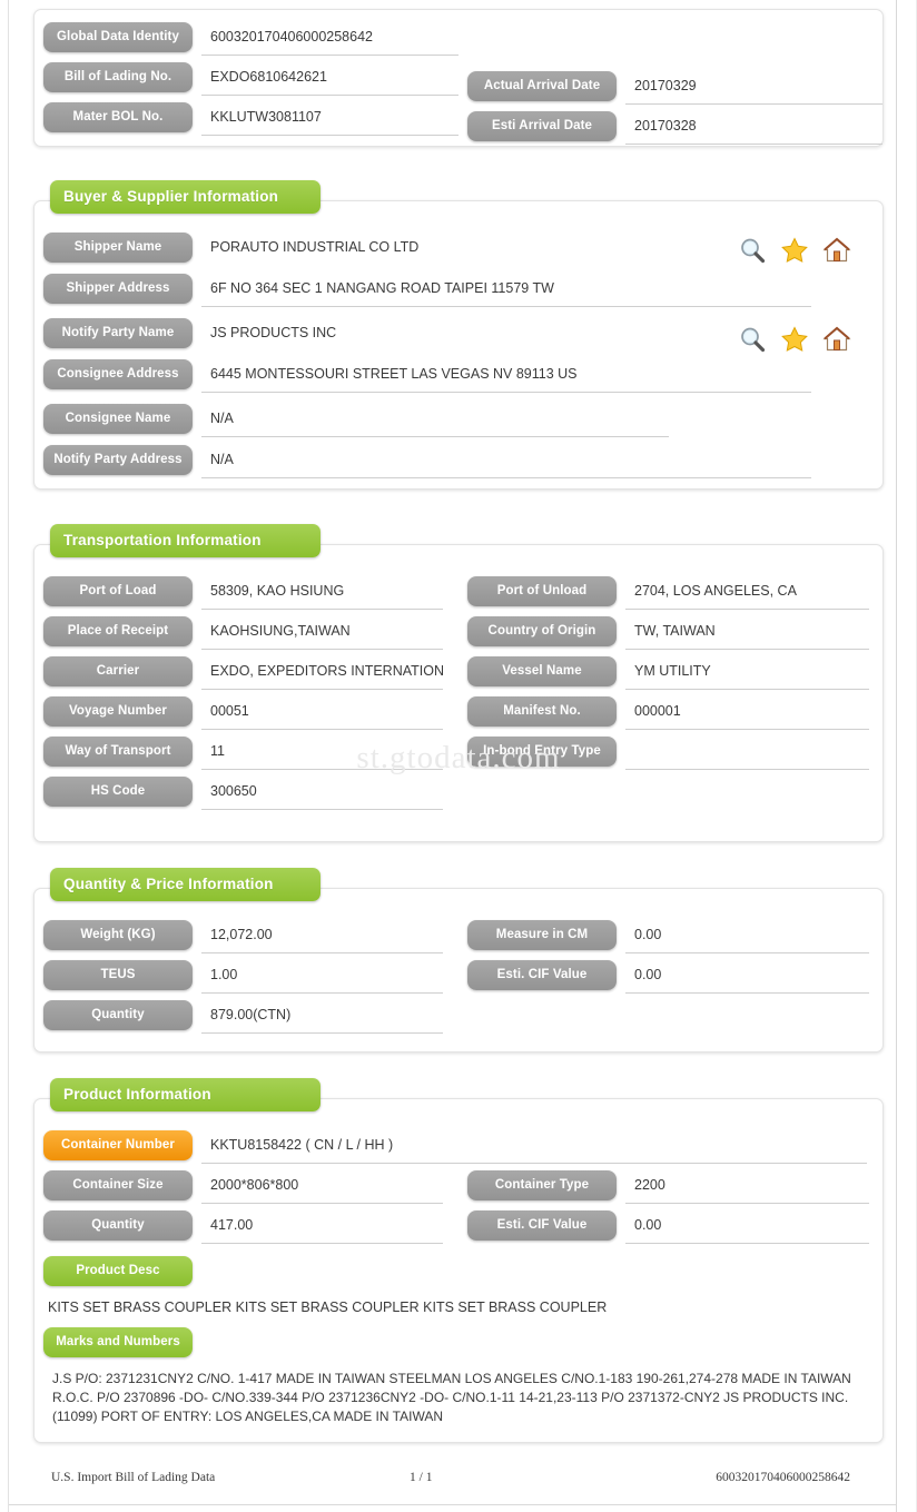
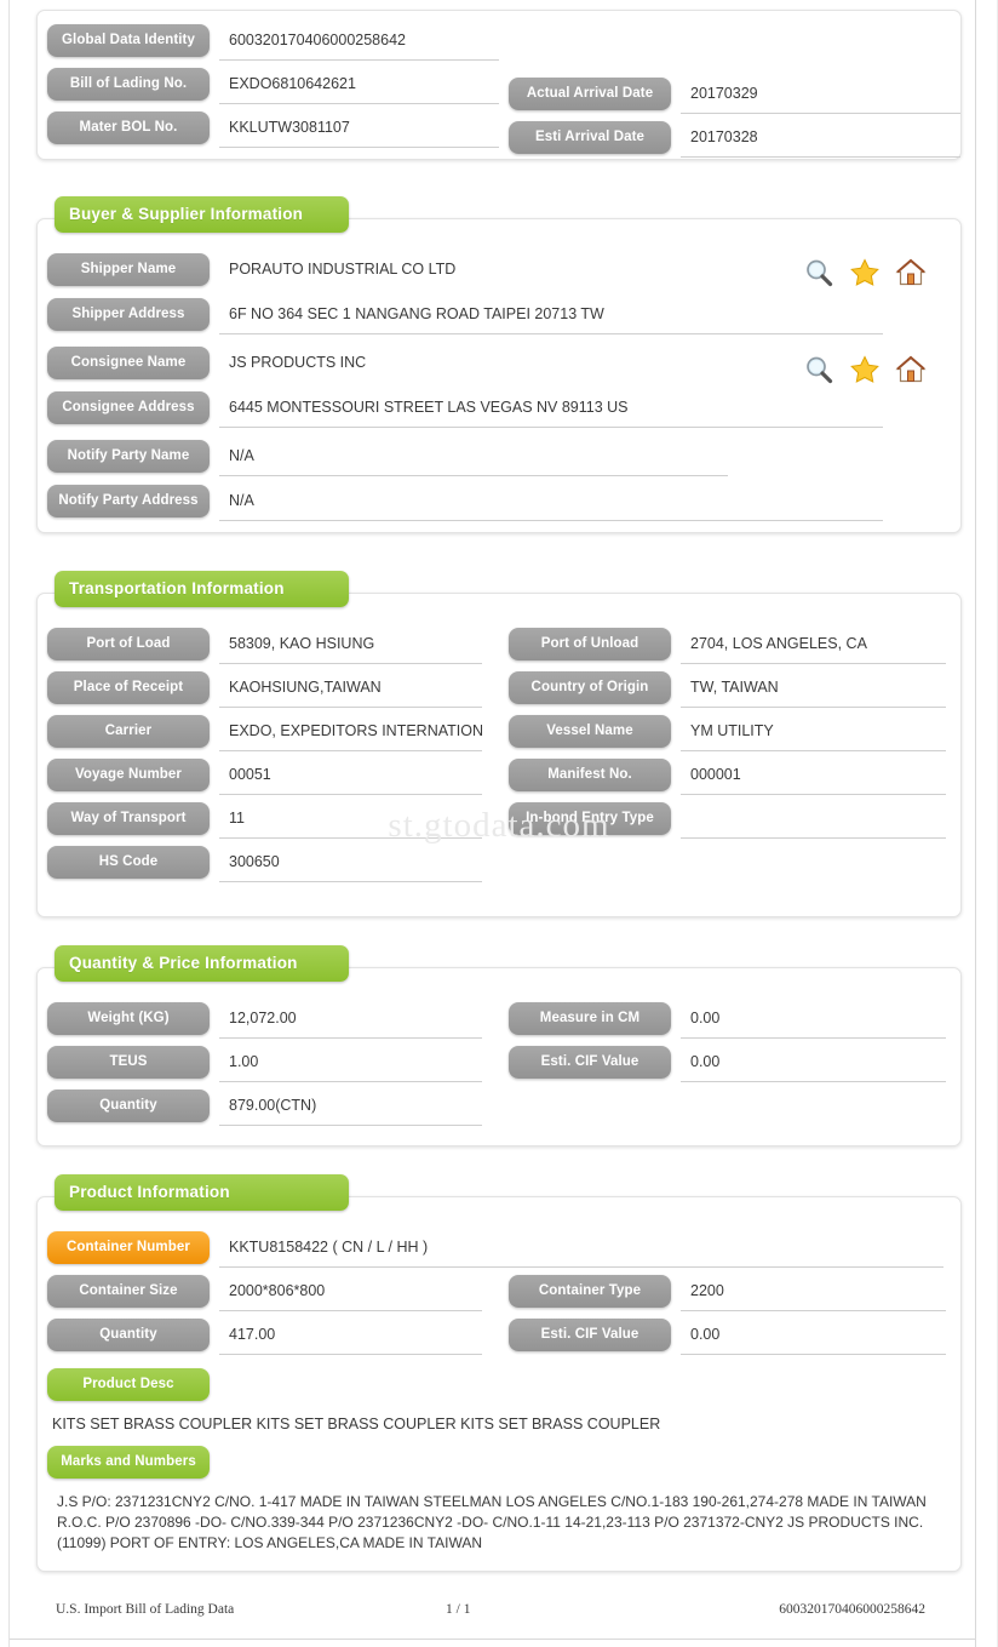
  Global Data Identity
  600320170406000258642
  Bill of Lading No.
  EXDO6810642621
  Mater BOL No.
  KKLUTW3081107
  Actual Arrival Date
  20170329
  Esti Arrival Date
  20170328
  Buyer & Supplier Information
  Shipper Name
  PORAUTO INDUSTRIAL CO LTD
  Shipper Address
- 6F NO 364 SEC 1 NANGANG ROAD TAIPEI 11579 TW
+ 6F NO 364 SEC 1 NANGANG ROAD TAIPEI 20713 TW
- Notify Party Name
+ Consignee Name
  JS PRODUCTS INC
  Consignee Address
  6445 MONTESSOURI STREET LAS VEGAS NV 89113 US
- Consignee Name
+ Notify Party Name
  N/A
  Notify Party Address
  N/A
  Transportation Information
  Port of Load
  58309, KAO HSIUNG
  Place of Receipt
  KAOHSIUNG,TAIWAN
  Carrier
  EXDO, EXPEDITORS INTERNATION
  Voyage Number
  00051
  Way of Transport
  11
  HS Code
  300650
  Port of Unload
  2704, LOS ANGELES, CA
  Country of Origin
  TW, TAIWAN
  Vessel Name
  YM UTILITY
  Manifest No.
  000001
  In-bond Entry Type
  st.gtodata.com
  Quantity & Price Information
  Weight (KG)
  12,072.00
  TEUS
  1.00
  Quantity
  879.00(CTN)
  Measure in CM
  0.00
  Esti. CIF Value
  0.00
  Product Information
  Container Number
  KKTU8158422 ( CN / L / HH )
  Container Size
  2000*806*800
  Quantity
  417.00
  Container Type
  2200
  Esti. CIF Value
  0.00
  Product Desc
  KITS SET BRASS COUPLER KITS SET BRASS COUPLER KITS SET BRASS COUPLER
  Marks and Numbers
  J.S P/O: 2371231CNY2 C/NO. 1-417 MADE IN TAIWAN STEELMAN LOS ANGELES C/NO.1-183 190-261,274-278 MADE IN TAIWAN R.O.C. P/O 2370896 -DO- C/NO.339-344 P/O 2371236CNY2 -DO- C/NO.1-11 14-21,23-113 P/O 2371372-CNY2 JS PRODUCTS INC. (11099) PORT OF ENTRY: LOS ANGELES,CA MADE IN TAIWAN
  U.S. Import Bill of Lading Data
  1 / 1
  600320170406000258642
